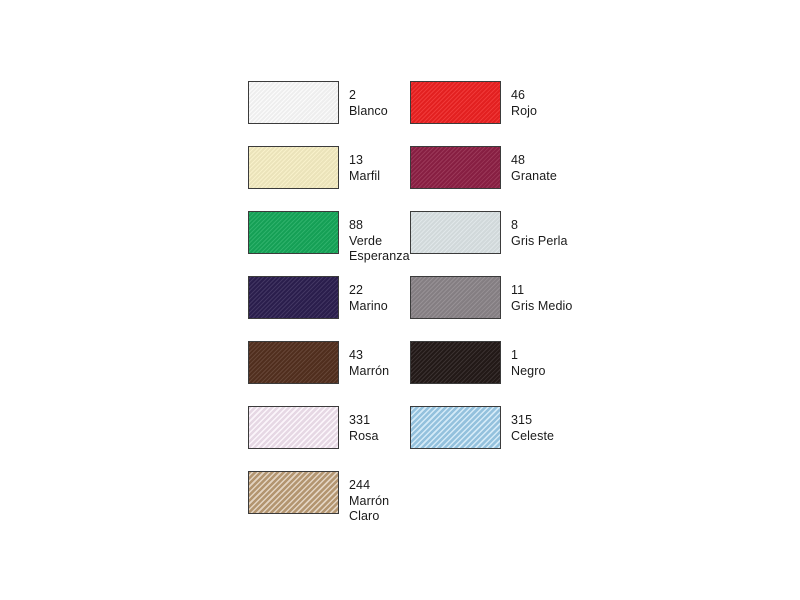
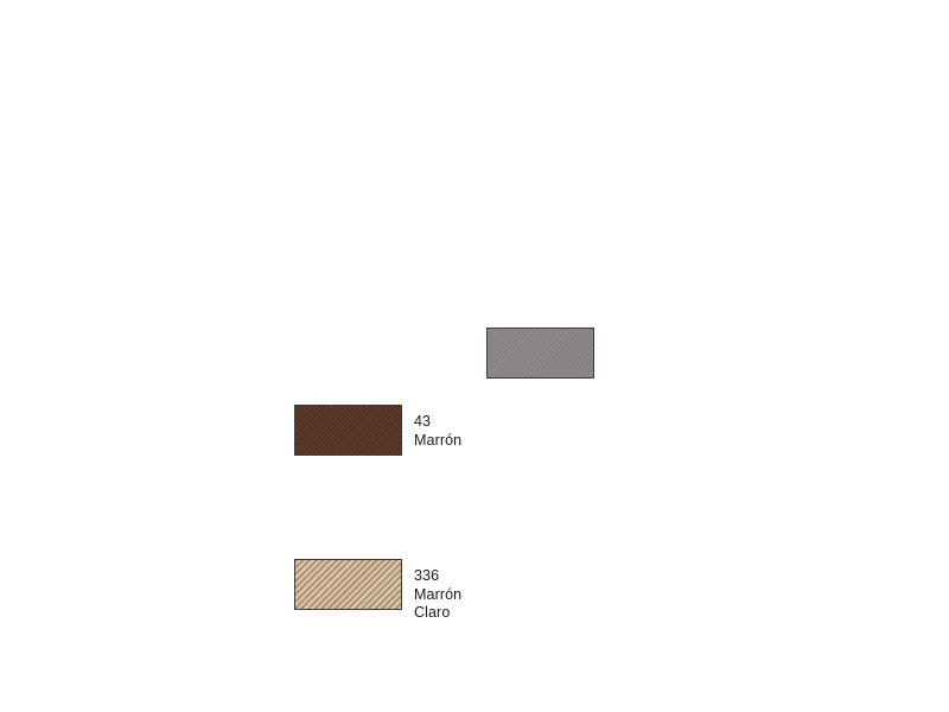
- 2
- Blanco
- 46
- Rojo
- 13
- Marfil
- 48
- Granate
- 88
- Verde
- Esperanza
- 8
- Gris Perla
- 22
- Marino
- 11
- Gris Medio
  43
  Marrón
- 1
- Negro
- 331
- Rosa
- 315
- Celeste
- 244
+ 336
  Marrón
  Claro
